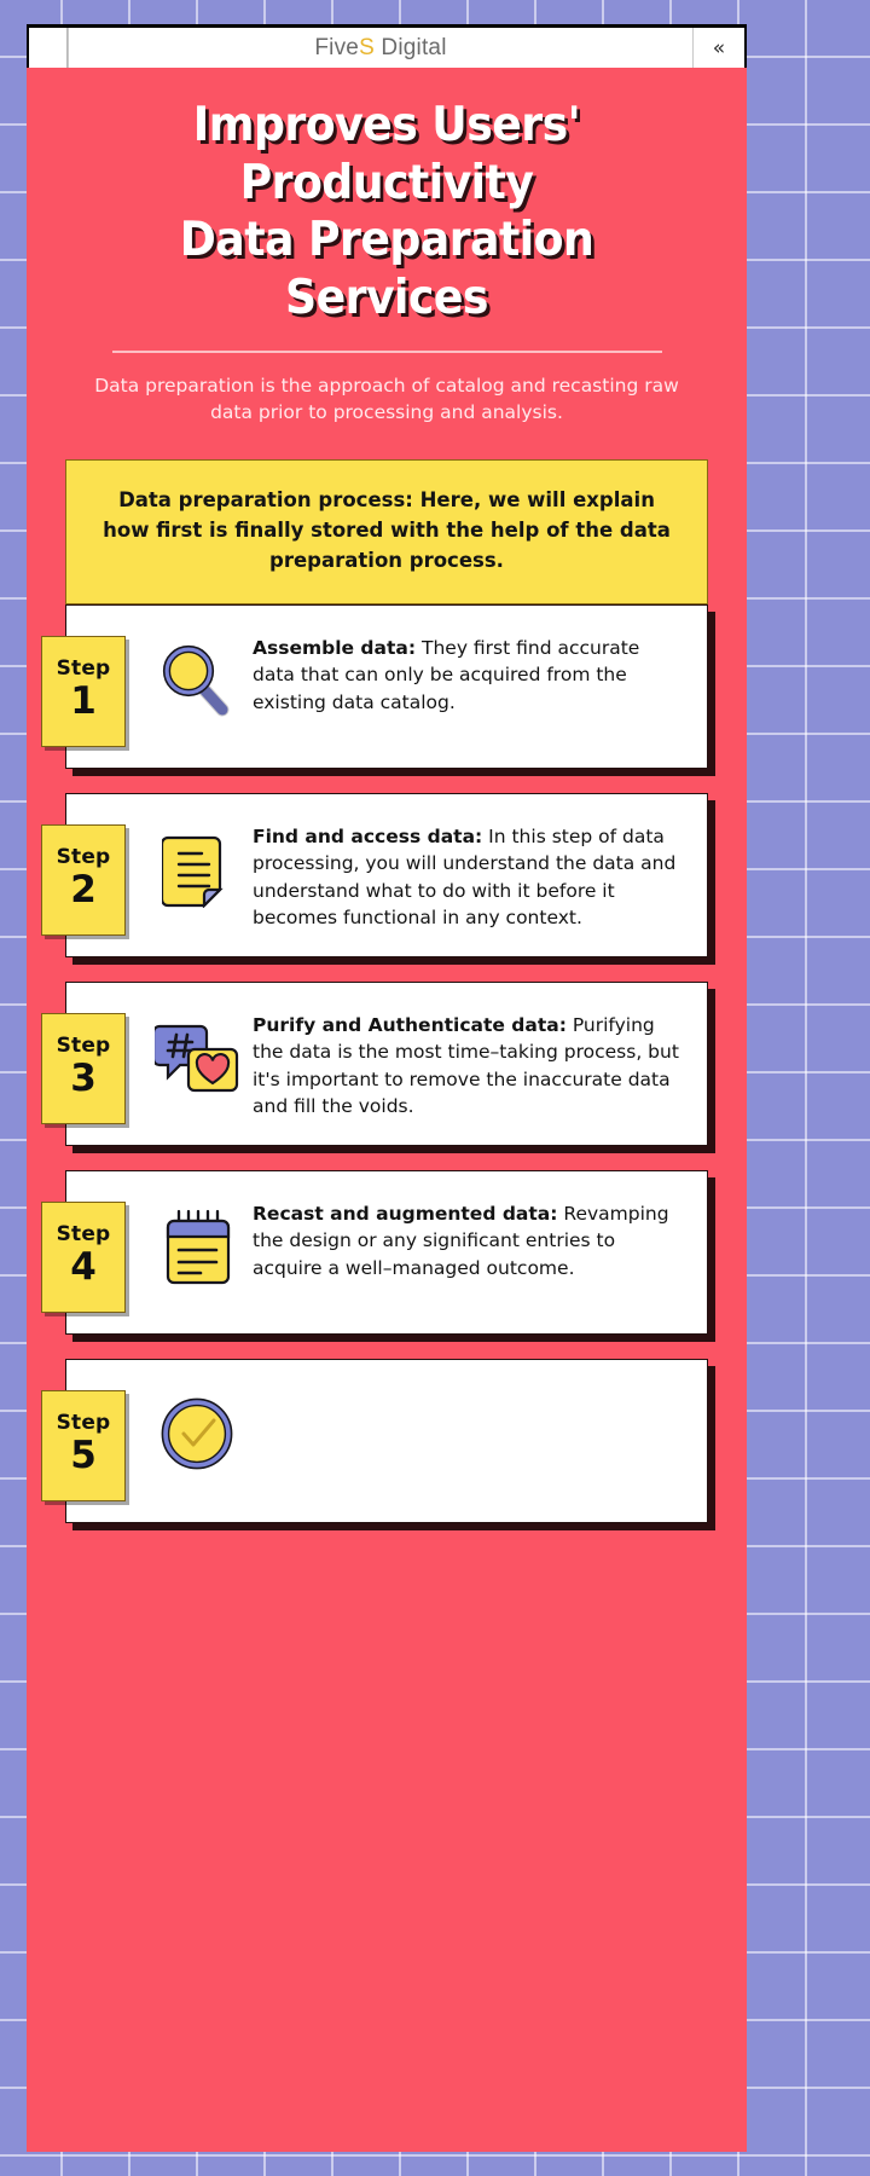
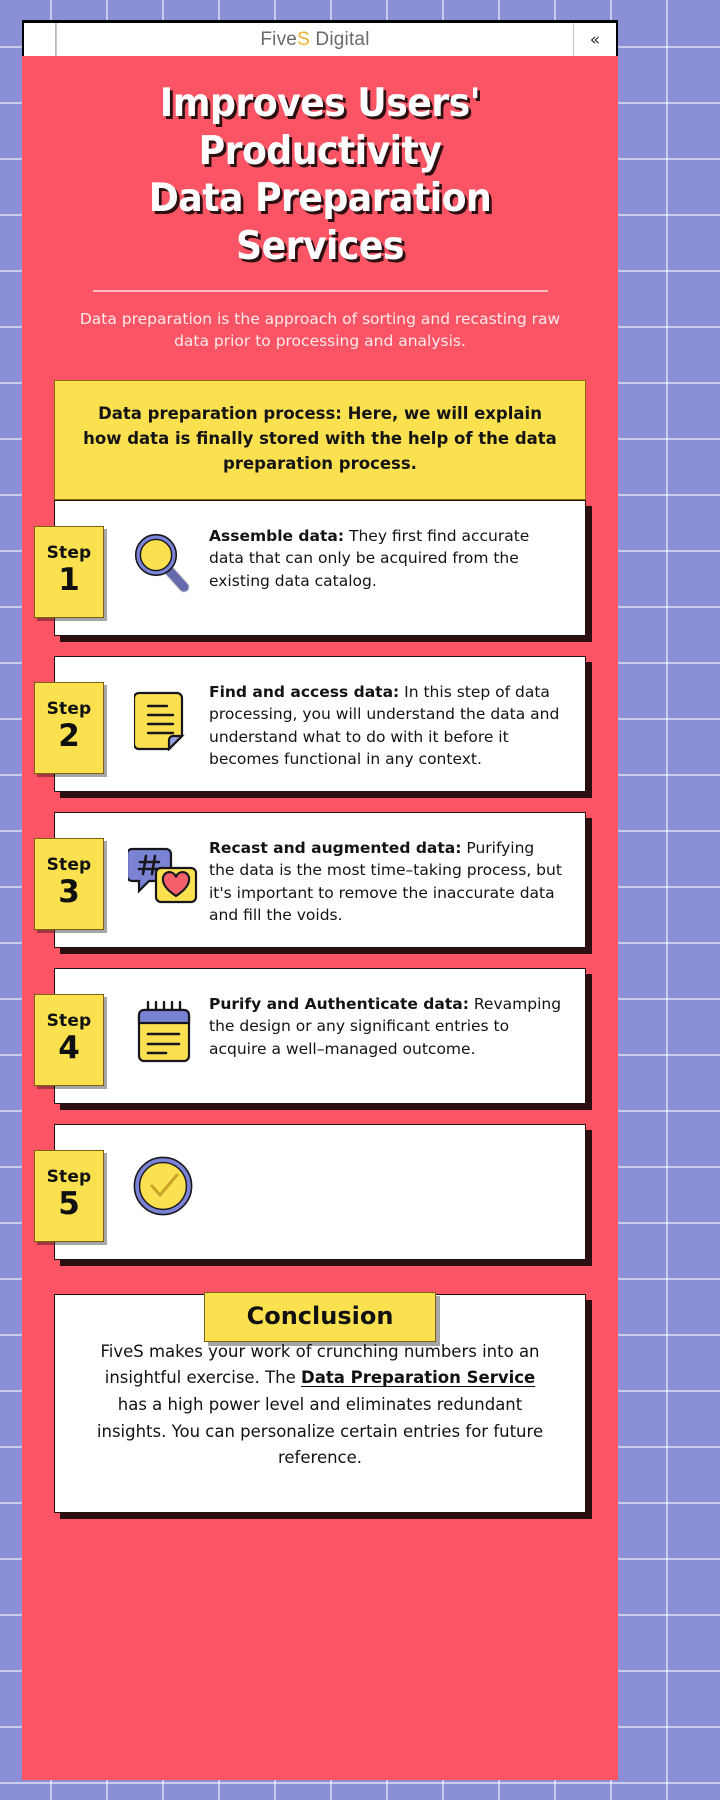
  FiveS Digital
  «
  Improves Users' Productivity
  Data Preparation
  Services
- Data preparation is the approach of catalog and recasting raw data prior to processing and analysis.
+ Data preparation is the approach of sorting and recasting raw data prior to processing and analysis.
- Data preparation process: Here, we will explain how first is finally stored with the help of the data preparation process.
+ Data preparation process: Here, we will explain how data is finally stored with the help of the data preparation process.
  Step
  1
  Assemble data: They first find accurate data that can only be acquired from the existing data catalog.
  Step
  2
  Find and access data: In this step of data processing, you will understand the data and understand what to do with it before it becomes functional in any context.
  Step
  3
- Purify and Authenticate data: Purifying the data is the most time–taking process, but it's important to remove the inaccurate data and fill the voids.
+ Recast and augmented data: Purifying the data is the most time–taking process, but it's important to remove the inaccurate data and fill the voids.
  Step
  4
- Recast and augmented data: Revamping the design or any significant entries to acquire a well–managed outcome.
+ Purify and Authenticate data: Revamping the design or any significant entries to acquire a well–managed outcome.
  Step
  5
+ Conclusion
+ FiveS makes your work of crunching numbers into an insightful exercise. The Data Preparation Service has a high power level and eliminates redundant insights. You can personalize certain entries for future reference.
